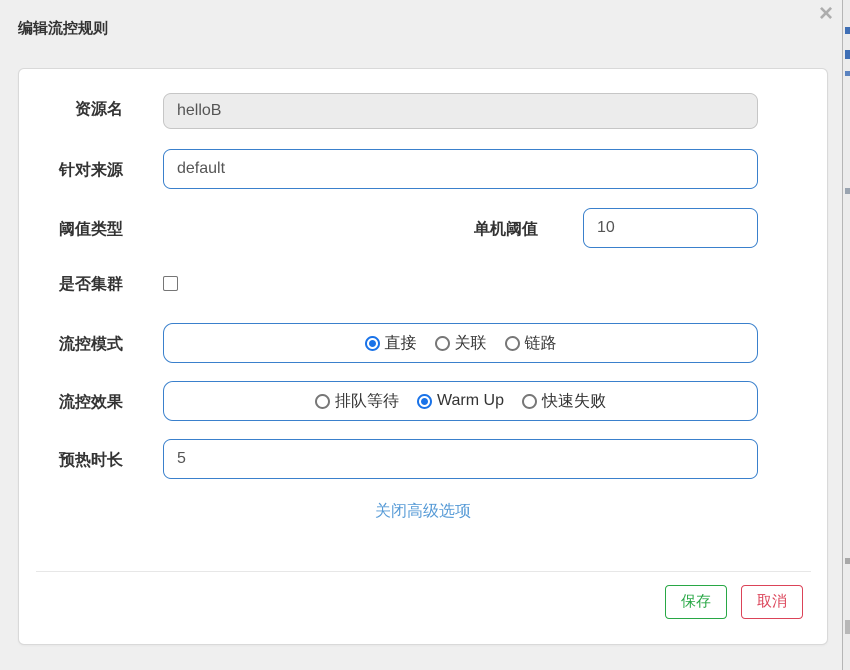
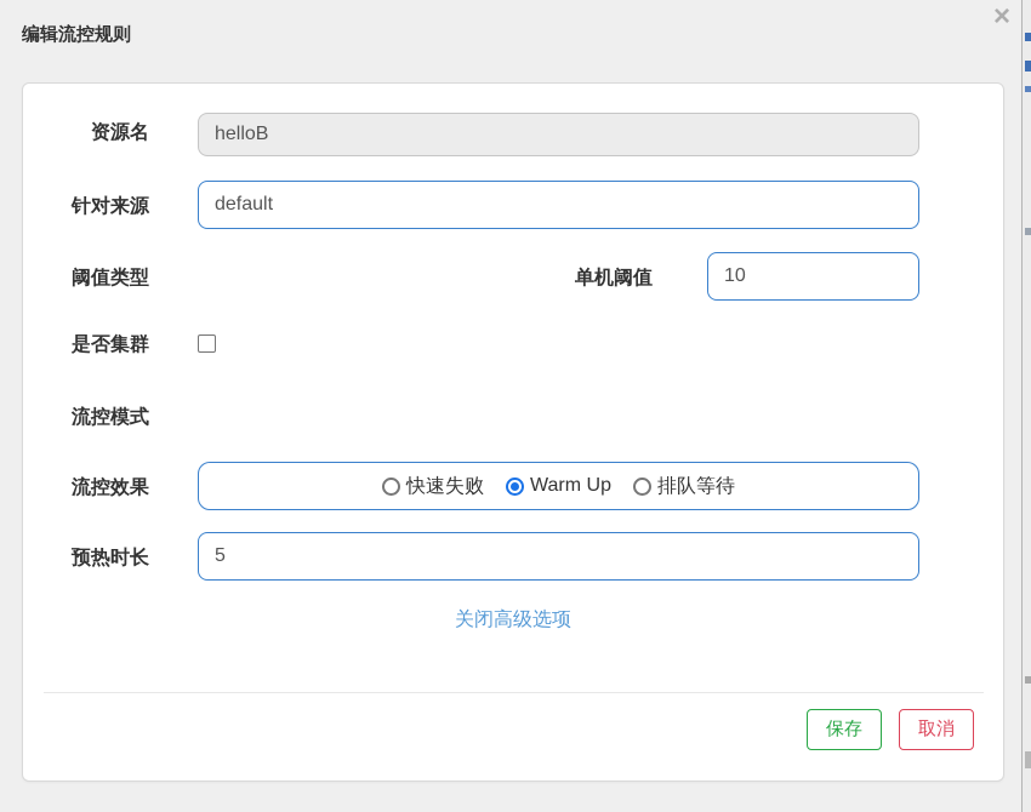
  编辑流控规则
  ×
  资源名
  helloB
  针对来源
  default
  阈值类型
  单机阈值
  10
  是否集群
  流控模式
- 直接
- 关联
- 链路
  流控效果
- 排队等待
+ 快速失败
  Warm Up
- 快速失败
+ 排队等待
  预热时长
  5
  关闭高级选项
  保存
  取消
